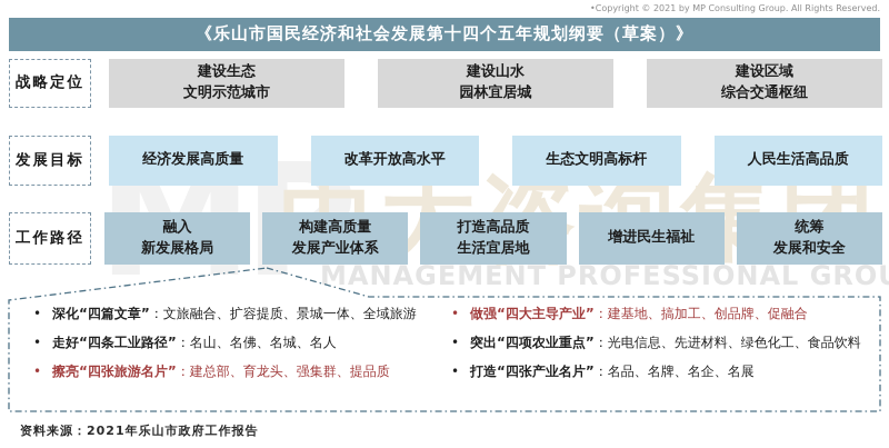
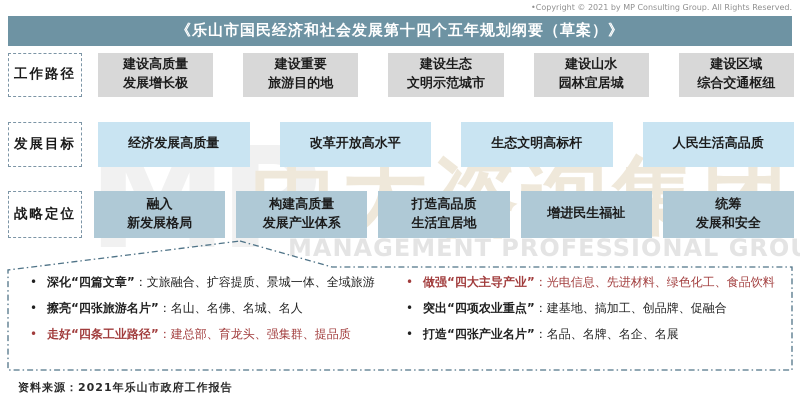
  MANAGEMENT PROFESSIONAL GRO
  •Copyright © 2021 by MP Consulting Group. All Rights Reserved.
  《乐山市国民经济和社会发展第十四个五年规划纲要（草案）》
- 战略定位
+ 工作路径
  发展目标
- 工作路径
+ 战略定位
+ 建设高质量
+ 发展增长极
+ 建设重要
+ 旅游目的地
  建设生态
  文明示范城市
  建设山水
  园林宜居城
  建设区域
  综合交通枢纽
  经济发展高质量
  改革开放高水平
  生态文明高标杆
  人民生活高品质
  融入
  新发展格局
  构建高质量
  发展产业体系
  打造高品质
  生活宜居地
  增进民生福祉
  统筹
  发展和安全
  •
  深化“四篇文章”：文旅融合、扩容提质、景城一体、全域旅游
  •
- 走好“四条工业路径”：名山、名佛、名城、名人
+ 擦亮“四张旅游名片”：名山、名佛、名城、名人
  •
- 擦亮“四张旅游名片”：建总部、育龙头、强集群、提品质
+ 走好“四条工业路径”：建总部、育龙头、强集群、提品质
  •
- 做强“四大主导产业”：建基地、搞加工、创品牌、促融合
+ 做强“四大主导产业”：光电信息、先进材料、绿色化工、食品饮料
  •
- 突出“四项农业重点”：光电信息、先进材料、绿色化工、食品饮料
+ 突出“四项农业重点”：建基地、搞加工、创品牌、促融合
  •
  打造“四张产业名片”：名品、名牌、名企、名展
  资料来源：2021年乐山市政府工作报告
